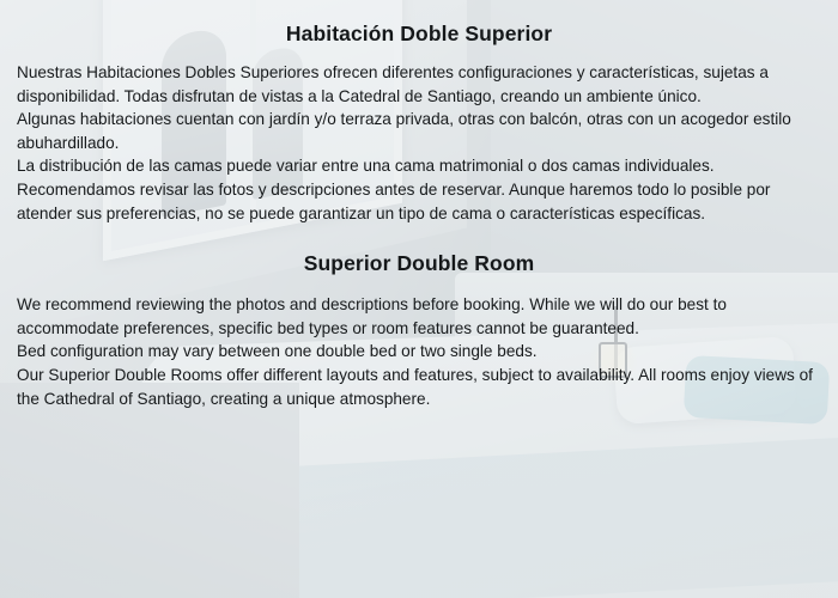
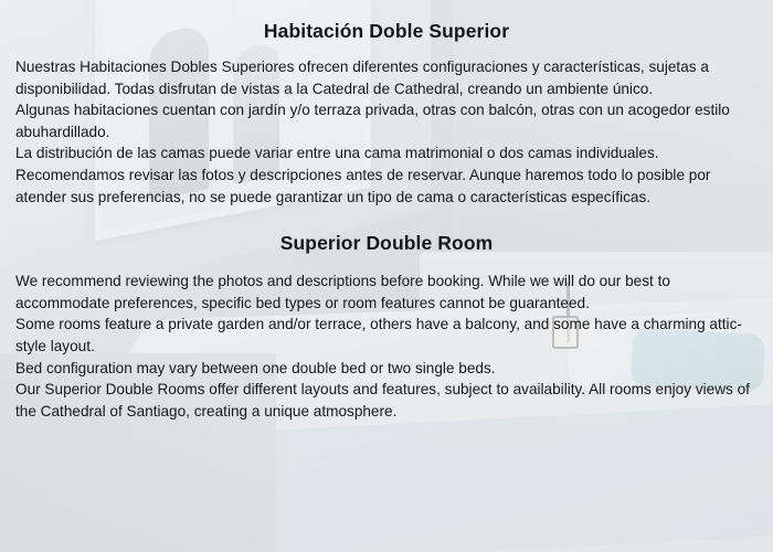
  Habitación Doble Superior
- Nuestras Habitaciones Dobles Superiores ofrecen diferentes configuraciones y características, sujetas a disponibilidad. Todas disfrutan de vistas a la Catedral de Santiago, creando un ambiente único.
+ Nuestras Habitaciones Dobles Superiores ofrecen diferentes configuraciones y características, sujetas a disponibilidad. Todas disfrutan de vistas a la Catedral de Cathedral, creando un ambiente único.
  Algunas habitaciones cuentan con jardín y/o terraza privada, otras con balcón, otras con un acogedor estilo abuhardillado.
  La distribución de las camas puede variar entre una cama matrimonial o dos camas individuales. Recomendamos revisar las fotos y descripciones antes de reservar. Aunque haremos todo lo posible por atender sus preferencias, no se puede garantizar un tipo de cama o características específicas.
  Superior Double Room
  We recommend reviewing the photos and descriptions before booking. While we will do our best to accommodate preferences, specific bed types or room features cannot be guaranteed.
+ Some rooms feature a private garden and/or terrace, others have a balcony, and some have a charming attic-style layout.
  Bed configuration may vary between one double bed or two single beds.
  Our Superior Double Rooms offer different layouts and features, subject to availability. All rooms enjoy views of the Cathedral of Santiago, creating a unique atmosphere.
